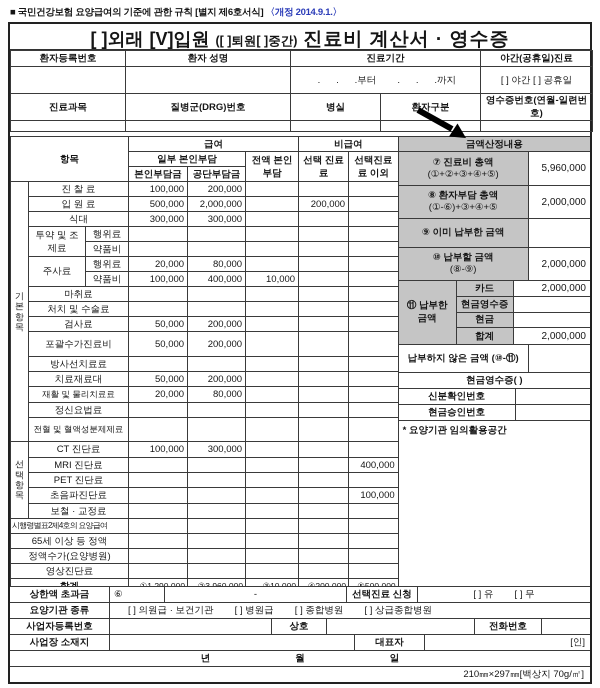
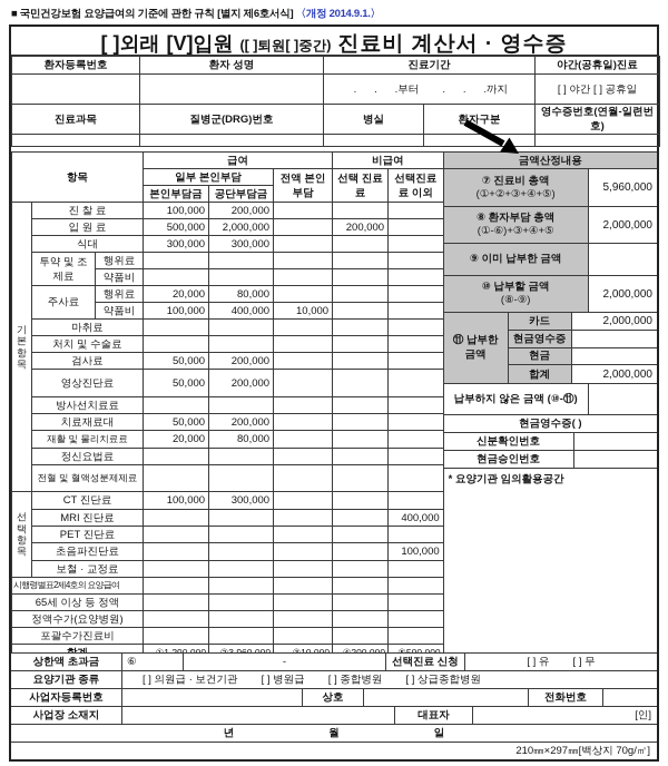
  ■ 국민건강보험 요양급여의 기준에 관한 규칙 [별지 제6호서식] 〈개정 2014.9.1.〉
  [ ]외래
  [V]입원
  ([ ]퇴원[ ]중간)
  진료비 계산서 · 영수증
  환자등록번호	환자 성명	진료기간	야간(공휴일)진료
  		. . .부터 . . .까지	[ ] 야간 [ ] 공휴일
  진료과목	질병군(DRG)번호	병실	환자구분	영수증번호(연월-일련번호)
  항목	급여	비급여
  일부 본인부담	전액 본인부담	선택 진료료	선택진료료 이외
  본인부담금	공단부담금
  기본항목	진 찰 료	100,000	200,000
  입 원 료	500,000	2,000,000		200,000
  식대	300,000	300,000
  투약 및 조제료	행위료
  약품비
  주사료	행위료	20,000	80,000
  약품비	100,000	400,000	10,000
  마취료
  처치 및 수술료
  검사료	50,000	200,000
- 포괄수가진료비	50,000	200,000
+ 영상진단료	50,000	200,000
  방사선치료료
  치료재료대	50,000	200,000
  재활 및 물리치료료	20,000	80,000
  정신요법료
  전혈 및 혈액성분제제료
  선택항목	CT 진단료	100,000	300,000
  MRI 진단료					400,000
  PET 진단료
  초음파진단료					100,000
  보철 · 교정료
  시행령별표2제4호의 요양급여
  65세 이상 등 정액
  정액수가(요양병원)
- 영상진단료
+ 포괄수가진료비
  합계	①1,290,000	②3,960,000	③10,000	④200,000	⑤500,000
  금액산정내용
  ⑦ 진료비 총액
  (①+②+③+④+⑤)
  5,960,000
  ⑧ 환자부담 총액
  (①-⑥)+③+④+⑤
  2,000,000
  ⑨ 이미 납부한 금액
  ⑩ 납부할 금액
  (⑧-⑨)
  2,000,000
  ⑪ 납부한 금액
  카드
  2,000,000
  현금영수증
  현금
  합계
  2,000,000
  납부하지 않은 금액 (⑩-⑪)
  현금영수증( )
  신분확인번호
  현금승인번호
  * 요양기관 임의활용공간
  상한액 초과금
  ⑥
  -
  선택진료 신청
  [ ] 유 [ ] 무
  요양기관 종류
  [ ] 의원급 · 보건기관 [ ] 병원급 [ ] 종합병원 [ ] 상급종합병원
  사업자등록번호
  상호
  전화번호
  사업장 소재지
  대표자
  [인]
  년
  월
  일
  210㎜×297㎜[백상지 70g/㎡]
